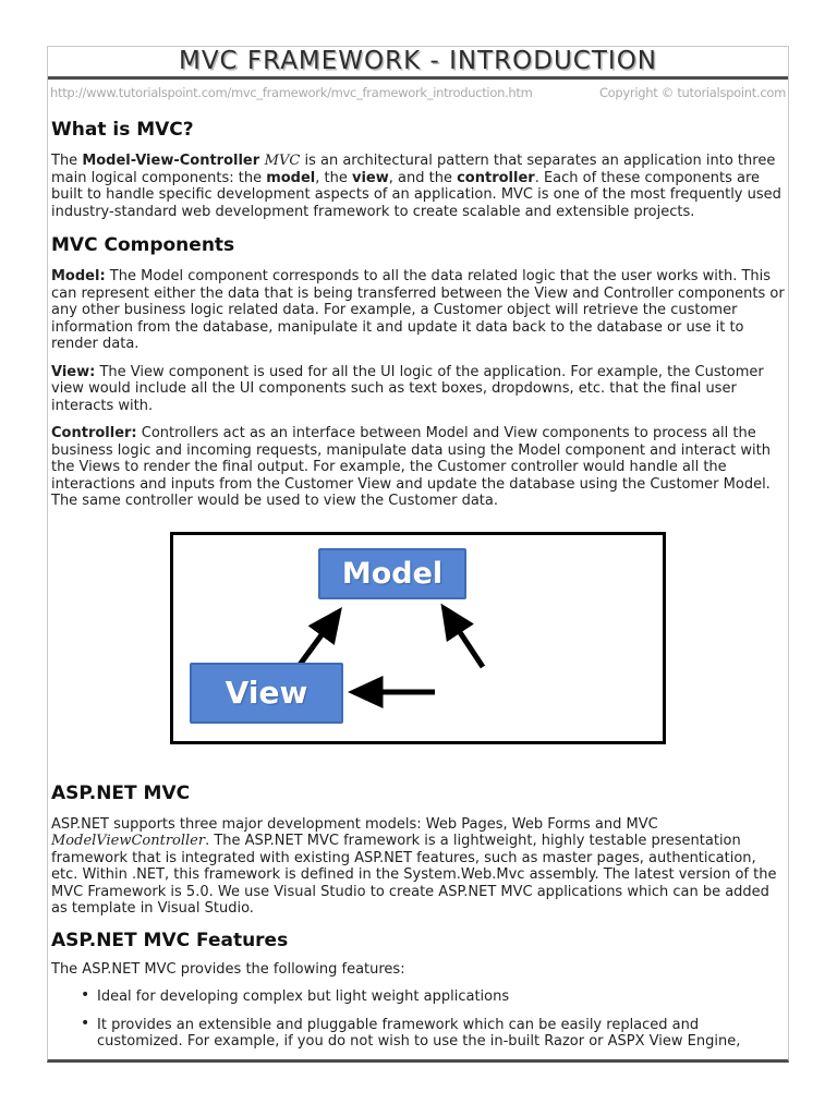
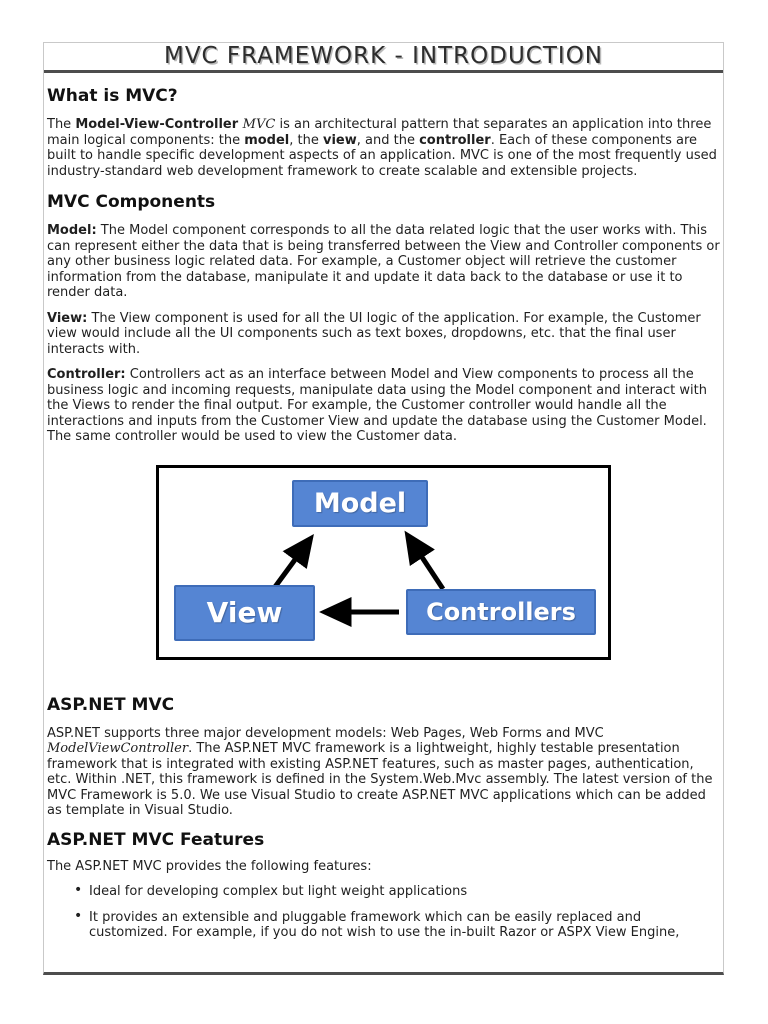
  MVC FRAMEWORK - INTRODUCTION
- http://www.tutorialspoint.com/mvc_framework/mvc_framework_introduction.htm
- Copyright © tutorialspoint.com
  What is MVC?
  The Model-View-Controller MVC is an architectural pattern that separates an application into three main logical components: the model, the view, and the controller. Each of these components are built to handle specific development aspects of an application. MVC is one of the most frequently used industry-standard web development framework to create scalable and extensible projects.
  MVC Components
  Model: The Model component corresponds to all the data related logic that the user works with. This can represent either the data that is being transferred between the View and Controller components or any other business logic related data. For example, a Customer object will retrieve the customer information from the database, manipulate it and update it data back to the database or use it to render data.
  View: The View component is used for all the UI logic of the application. For example, the Customer view would include all the UI components such as text boxes, dropdowns, etc. that the final user interacts with.
  Controller: Controllers act as an interface between Model and View components to process all the business logic and incoming requests, manipulate data using the Model component and interact with the Views to render the final output. For example, the Customer controller would handle all the interactions and inputs from the Customer View and update the database using the Customer Model. The same controller would be used to view the Customer data.
  Model
  View
+ Controllers
  ASP.NET MVC
  ASP.NET supports three major development models: Web Pages, Web Forms and MVC ModelViewController. The ASP.NET MVC framework is a lightweight, highly testable presentation framework that is integrated with existing ASP.NET features, such as master pages, authentication, etc. Within .NET, this framework is defined in the System.Web.Mvc assembly. The latest version of the MVC Framework is 5.0. We use Visual Studio to create ASP.NET MVC applications which can be added as template in Visual Studio.
  ASP.NET MVC Features
  The ASP.NET MVC provides the following features:
  Ideal for developing complex but light weight applications
  It provides an extensible and pluggable framework which can be easily replaced and customized. For example, if you do not wish to use the in-built Razor or ASPX View Engine,
